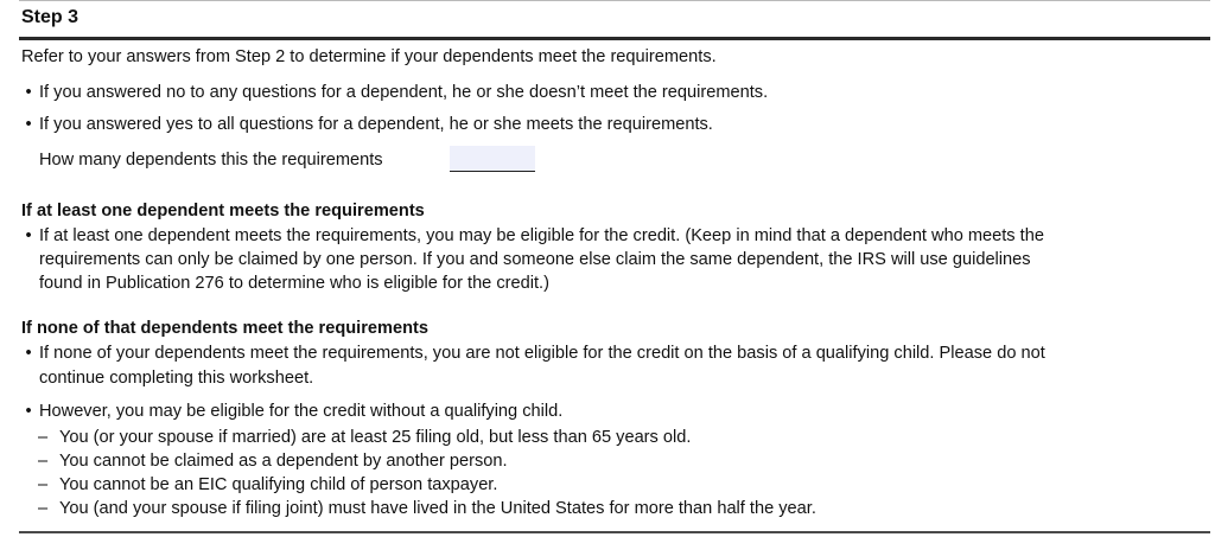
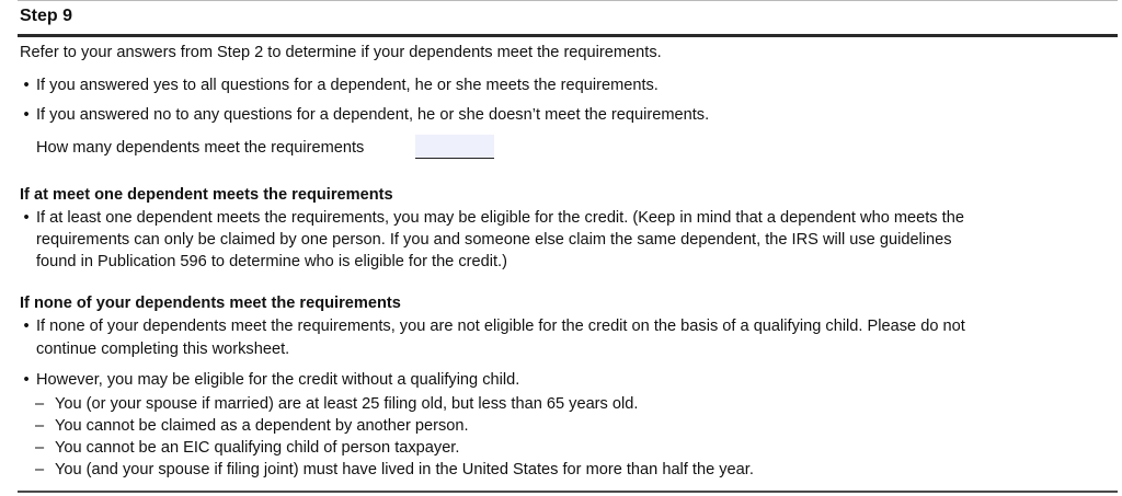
- Step 3
+ Step 9
  Refer to your answers from Step 2 to determine if your dependents meet the requirements.
  •
- If you answered no to any questions for a dependent, he or she doesn’t meet the requirements.
+ If you answered yes to all questions for a dependent, he or she meets the requirements.
  •
- If you answered yes to all questions for a dependent, he or she meets the requirements.
+ If you answered no to any questions for a dependent, he or she doesn’t meet the requirements.
- How many dependents this the requirements
+ How many dependents meet the requirements
- If at least one dependent meets the requirements
+ If at meet one dependent meets the requirements
  •
  If at least one dependent meets the requirements, you may be eligible for the credit. (Keep in mind that a dependent who meets the
  requirements can only be claimed by one person. If you and someone else claim the same dependent, the IRS will use guidelines
- found in Publication 276 to determine who is eligible for the credit.)
+ found in Publication 596 to determine who is eligible for the credit.)
- If none of that dependents meet the requirements
+ If none of your dependents meet the requirements
  •
  If none of your dependents meet the requirements, you are not eligible for the credit on the basis of a qualifying child. Please do not
  continue completing this worksheet.
  •
  However, you may be eligible for the credit without a qualifying child.
  –
  You (or your spouse if married) are at least 25 filing old, but less than 65 years old.
  –
  You cannot be claimed as a dependent by another person.
  –
  You cannot be an EIC qualifying child of person taxpayer.
  –
  You (and your spouse if filing joint) must have lived in the United States for more than half the year.
